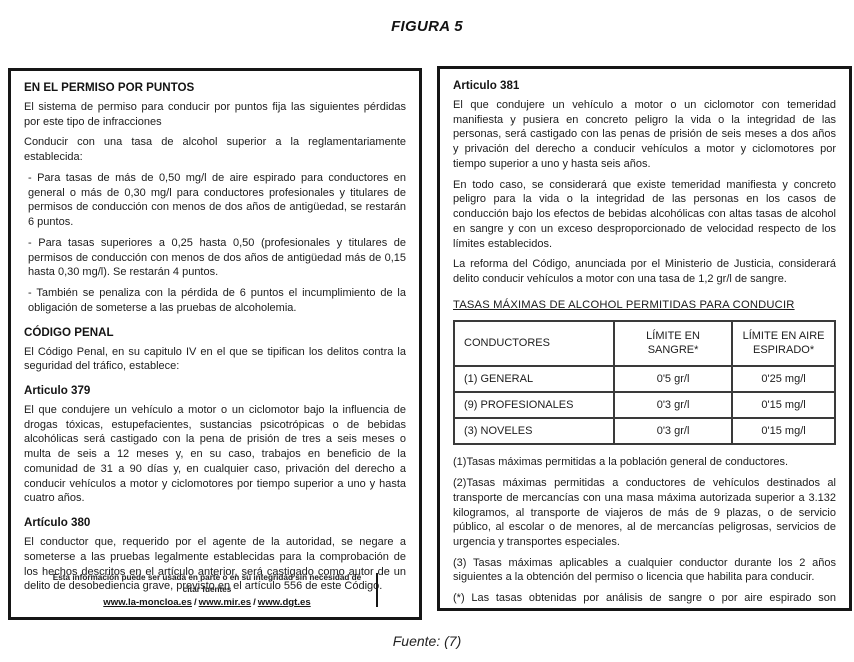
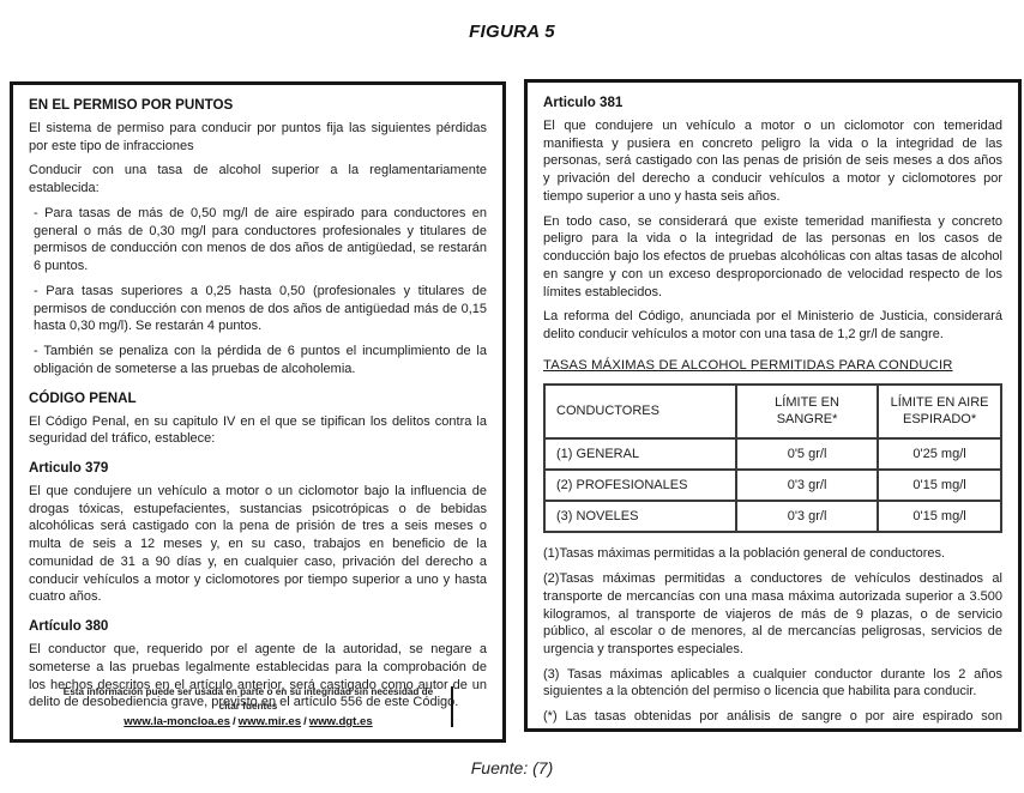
  FIGURA 5
  EN EL PERMISO POR PUNTOS
  El sistema de permiso para conducir por puntos fija las siguientes pérdidas por este tipo de infracciones
  Conducir con una tasa de alcohol superior a la reglamentariamente establecida:
  - Para tasas de más de 0,50 mg/l de aire espirado para conductores en general o más de 0,30 mg/l para conductores profesionales y titulares de permisos de conducción con menos de dos años de antigüedad, se restarán 6 puntos.
  - Para tasas superiores a 0,25 hasta 0,50 (profesionales y titulares de permisos de conducción con menos de dos años de antigüedad más de 0,15 hasta 0,30 mg/l). Se restarán 4 puntos.
  - También se penaliza con la pérdida de 6 puntos el incumplimiento de la obligación de someterse a las pruebas de alcoholemia.
  CÓDIGO PENAL
  El Código Penal, en su capitulo IV en el que se tipifican los delitos contra la seguridad del tráfico, establece:
  Articulo 379
  El que condujere un vehículo a motor o un ciclomotor bajo la influencia de drogas tóxicas, estupefacientes, sustancias psicotrópicas o de bebidas alcohólicas será castigado con la pena de prisión de tres a seis meses o multa de seis a 12 meses y, en su caso, trabajos en beneficio de la comunidad de 31 a 90 días y, en cualquier caso, privación del derecho a conducir vehículos a motor y ciclomotores por tiempo superior a uno y hasta cuatro años.
  Artículo 380
  El conductor que, requerido por el agente de la autoridad, se negare a someterse a las pruebas legalmente establecidas para la comprobación de los hechos descritos en el artículo anterior, será castigado como autor de un delito de desobediencia grave, previsto en el artículo 556 de este Códig.
  Esta información puede ser usada en parte o en su integridad sin necesidad de citar fuentes
  www.la-moncloa.es / www.mir.es / www.dgt.es
  Articulo 381
  El que condujere un vehículo a motor o un ciclomotor con temeridad manifiesta y pusiera en concreto peligro la vida o la integridad de las personas, será castigado con las penas de prisión de seis meses a dos años y privación del derecho a conducir vehículos a motor y ciclomotores por tiempo superior a uno y hasta seis años.
- En todo caso, se considerará que existe temeridad manifiesta y concreto peligro para la vida o la integridad de las personas en los casos de conducción bajo los efectos de bebidas alcohólicas con altas tasas de alcohol en sangre y con un exceso desproporcionado de velocidad respecto de los límites establecidos.
+ En todo caso, se considerará que existe temeridad manifiesta y concreto peligro para la vida o la integridad de las personas en los casos de conducción bajo los efectos de pruebas alcohólicas con altas tasas de alcohol en sangre y con un exceso desproporcionado de velocidad respecto de los límites establecidos.
  La reforma del Código, anunciada por el Ministerio de Justicia, considerará delito conducir vehículos a motor con una tasa de 1,2 gr/l de sangre.
  TASAS MÁXIMAS DE ALCOHOL PERMITIDAS PARA CONDUCIR
  CONDUCTORES	LÍMITE EN SANGRE*	LÍMITE EN AIRE ESPIRADO*
  (1) GENERAL	0'5 gr/l	0'25 mg/l
- (9) PROFESIONALES	0'3 gr/l	0'15 mg/l
+ (2) PROFESIONALES	0'3 gr/l	0'15 mg/l
  (3) NOVELES	0'3 gr/l	0'15 mg/l
  (1)Tasas máximas permitidas a la población general de conductores.
- (2)Tasas máximas permitidas a conductores de vehículos destinados al transporte de mercancías con una masa máxima autorizada superior a 3.132 kilogramos, al transporte de viajeros de más de 9 plazas, o de servicio público, al escolar o de menores, al de mercancías peligrosas, servicios de urgencia y transportes especiales.
+ (2)Tasas máximas permitidas a conductores de vehículos destinados al transporte de mercancías con una masa máxima autorizada superior a 3.500 kilogramos, al transporte de viajeros de más de 9 plazas, o de servicio público, al escolar o de menores, al de mercancías peligrosas, servicios de urgencia y transportes especiales.
  (3) Tasas máximas aplicables a cualquier conductor durante los 2 años siguientes a la obtención del permiso o licencia que habilita para conducir.
  Fuente: (7)
